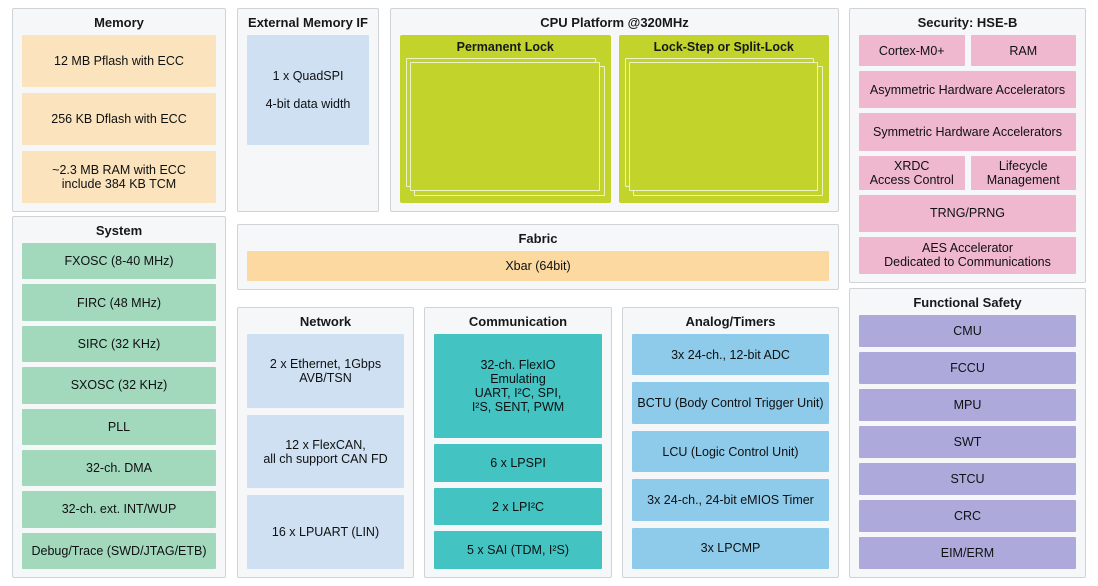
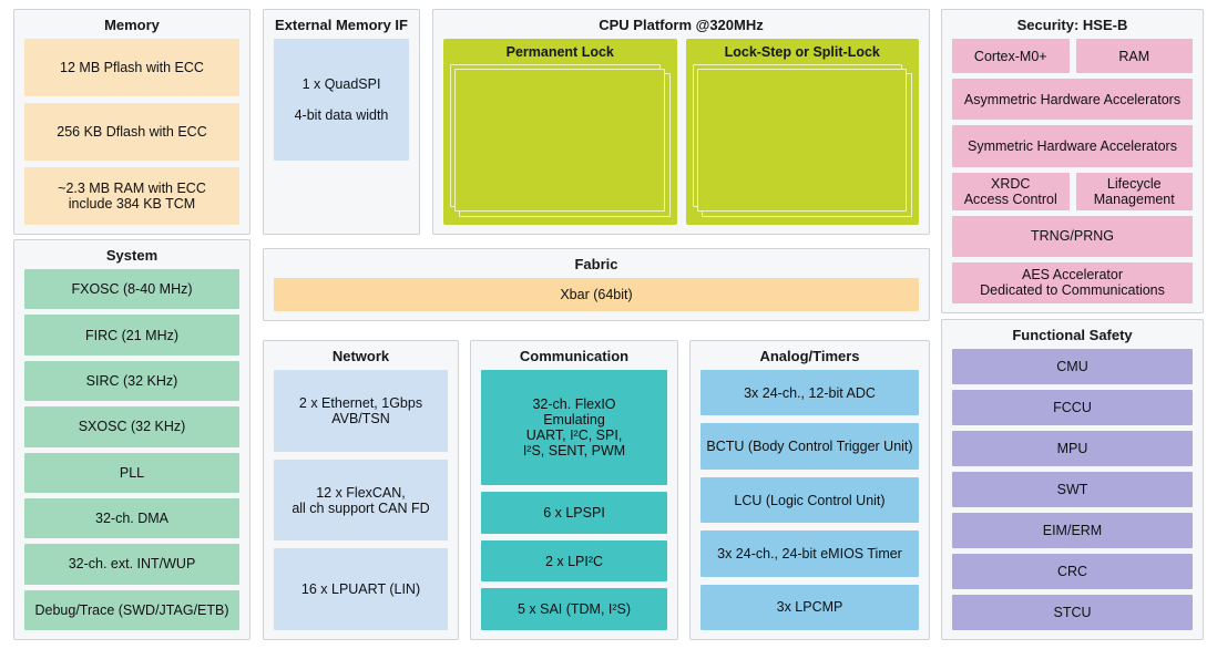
  Memory
  12 MB Pflash with ECC
  256 KB Dflash with ECC
  ~2.3 MB RAM with ECC
  include 384 KB TCM
  External Memory IF
  1 x QuadSPI
  4-bit data width
  CPU Platform @320MHz
  Permanent Lock
  Lock-Step or Split-Lock
  Security: HSE-B
  Cortex-M0+
  RAM
  Asymmetric Hardware Accelerators
  Symmetric Hardware Accelerators
  XRDC
  Access Control
  Lifecycle
  Management
  TRNG/PRNG
  AES Accelerator
  Dedicated to Communications
  System
  FXOSC (8-40 MHz)
- FIRC (48 MHz)
+ FIRC (21 MHz)
  SIRC (32 KHz)
  SXOSC (32 KHz)
  PLL
  32-ch. DMA
  32-ch. ext. INT/WUP
  Debug/Trace (SWD/JTAG/ETB)
  Fabric
  Xbar (64bit)
  Network
  2 x Ethernet, 1Gbps
  AVB/TSN
  12 x FlexCAN,
  all ch support CAN FD
  16 x LPUART (LIN)
  Communication
  32-ch. FlexIO
  Emulating
  UART, I²C, SPI,
  I²S, SENT, PWM
  6 x LPSPI
  2 x LPI²C
  5 x SAI (TDM, I²S)
  Analog/Timers
  3x 24-ch., 12-bit ADC
  BCTU (Body Control Trigger Unit)
  LCU (Logic Control Unit)
  3x 24-ch., 24-bit eMIOS Timer
  3x LPCMP
  Functional Safety
  CMU
  FCCU
  MPU
  SWT
- STCU
+ EIM/ERM
  CRC
- EIM/ERM
+ STCU
